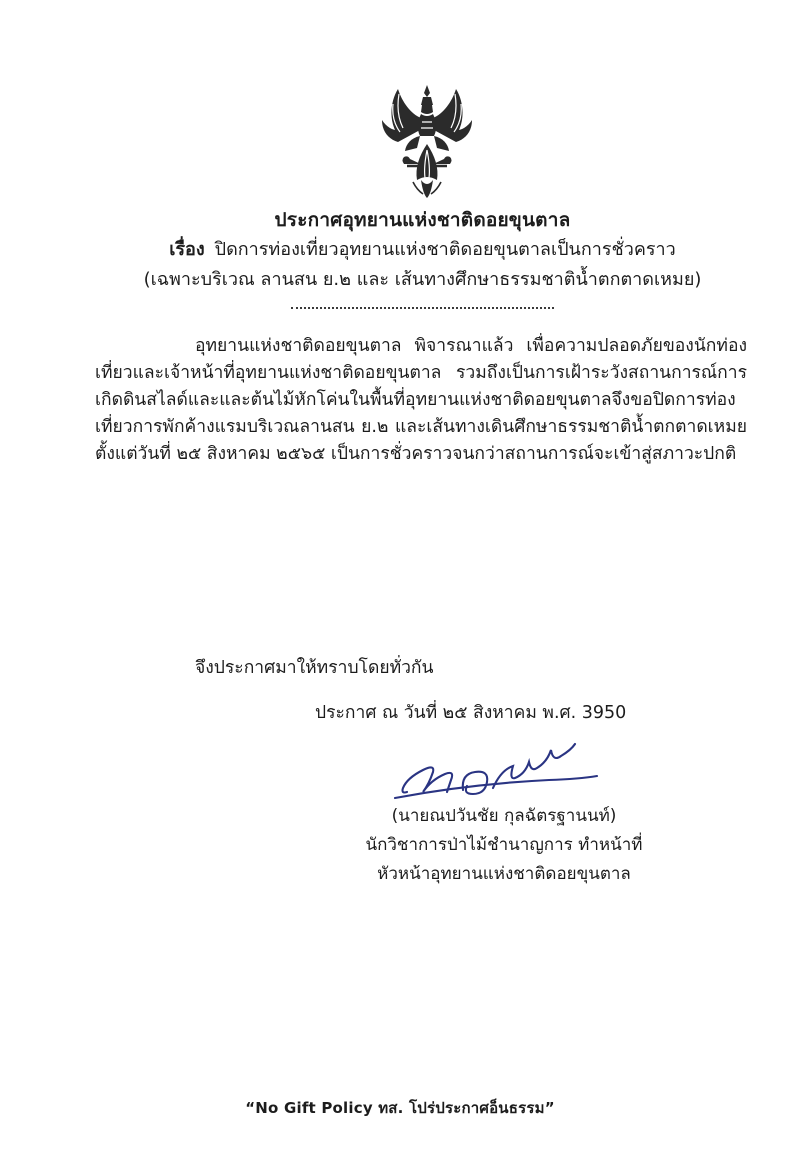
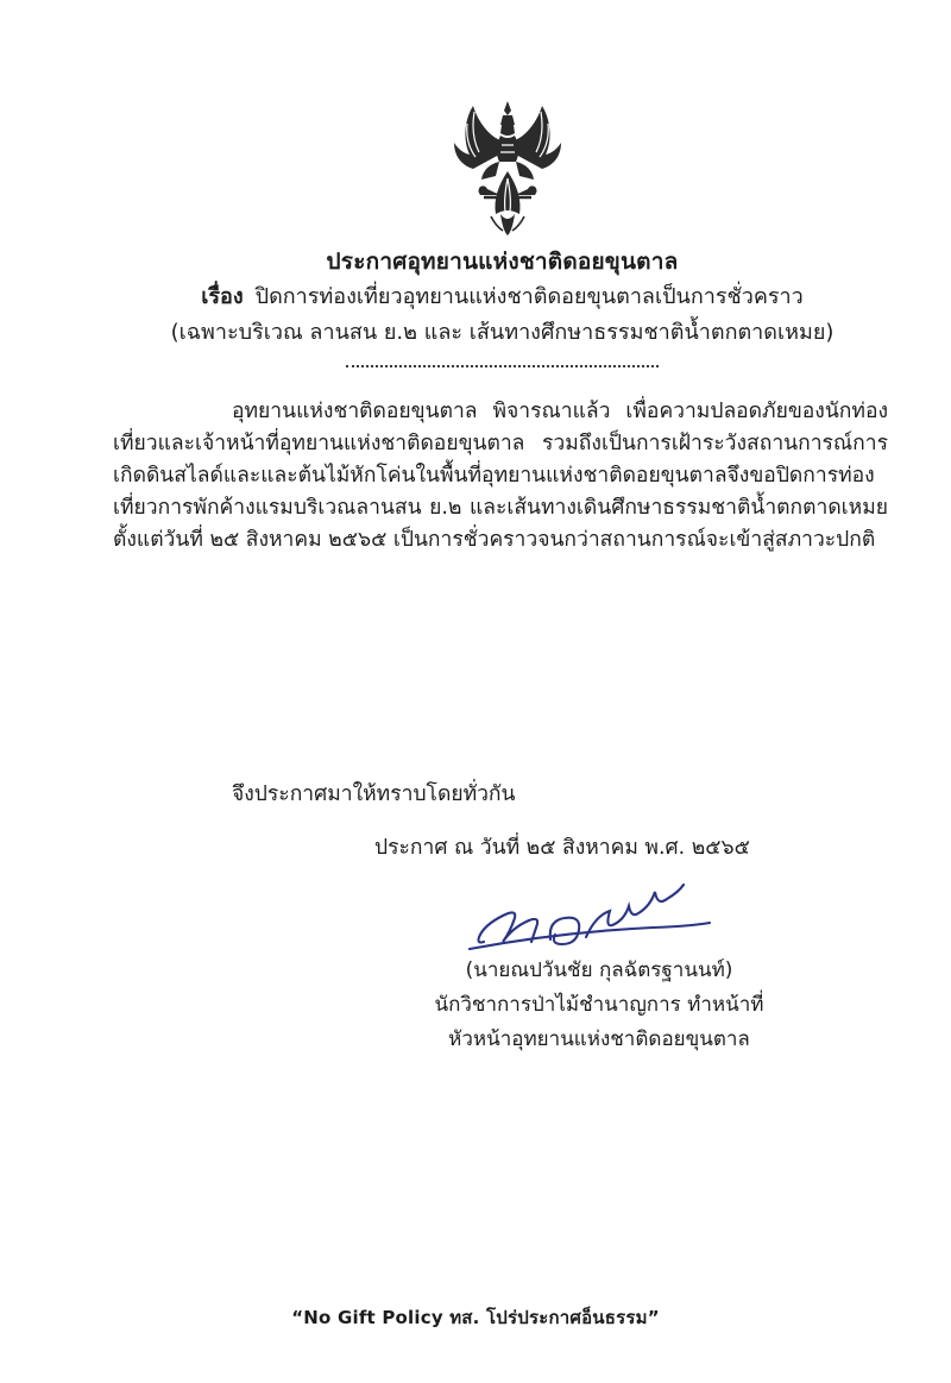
  ประกาศอุทยานแห่งชาติดอยขุนตาล
  เรื่อง ปิดการท่องเที่ยวอุทยานแห่งชาติดอยขุนตาลเป็นการชั่วคราว
  (เฉพาะบริเวณ ลานสน ย.๒ และ เส้นทางศึกษาธรรมชาติน้ำตกตาดเหมย)
  อุทยานแห่งชาติดอยขุนตาล พิจารณาแล้ว เพื่อความปลอดภัยของนักท่องเที่ยวและเจ้าหน้าที่อุทยานแห่งชาติดอยขุนตาล รวมถึงเป็นการเฝ้าระวังสถานการณ์การเกิดดินสไลด์และและต้นไม้หักโค่นในพื้นที่อุทยานแห่งชาติดอยขุนตาลจึงขอปิดการท่องเที่ยวการพักค้างแรมบริเวณลานสน ย.๒ และเส้นทางเดินศึกษาธรรมชาติน้ำตกตาดเหมย ตั้งแต่วันที่ ๒๕ สิงหาคม ๒๕๖๕ เป็นการชั่วคราวจนกว่าสถานการณ์จะเข้าสู่สภาวะปกติ
  จึงประกาศมาให้ทราบโดยทั่วกัน
- ประกาศ ณ วันที่ ๒๕ สิงหาคม พ.ศ. 3950
+ ประกาศ ณ วันที่ ๒๕ สิงหาคม พ.ศ. ๒๕๖๕
  (นายณปวันชัย กุลฉัตรฐานนท์)
  นักวิชาการป่าไม้ชำนาญการ ทำหน้าที่
  หัวหน้าอุทยานแห่งชาติดอยขุนตาล
  “No Gift Policy ทส. โปร่ประกาศอ็นธรรม”
